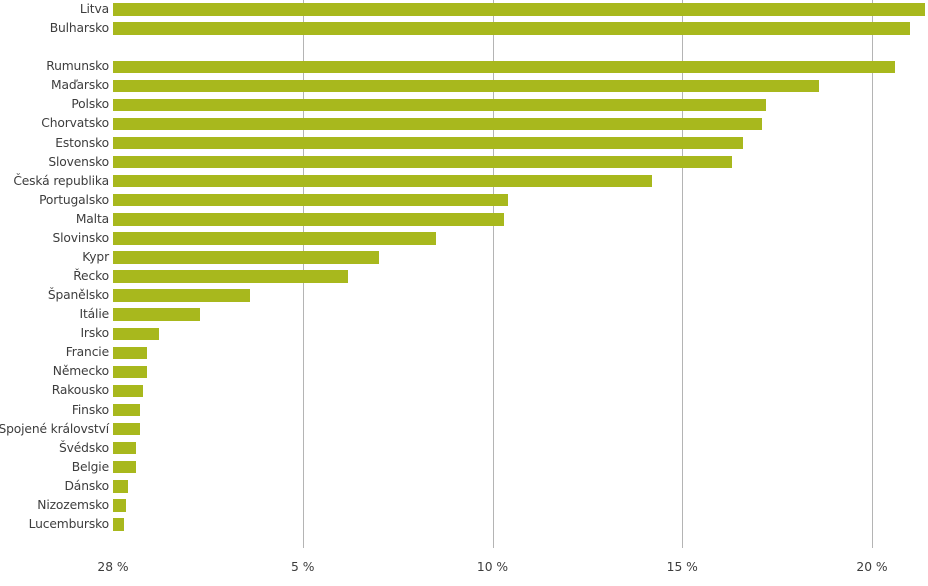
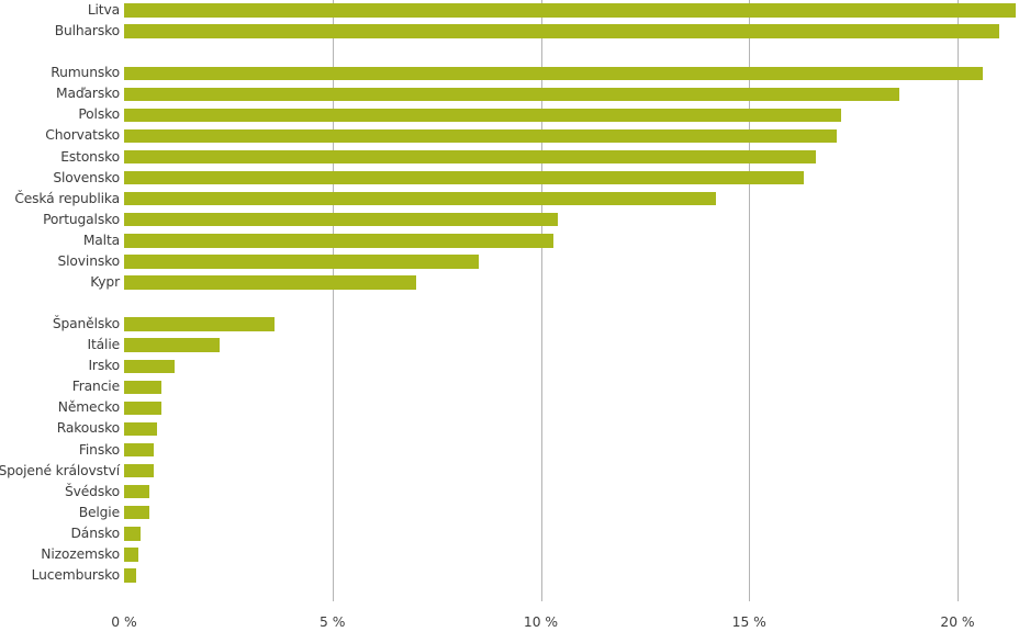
  Litva
  Bulharsko
  Rumunsko
  Maďarsko
  Polsko
  Chorvatsko
  Estonsko
  Slovensko
  Česká republika
  Portugalsko
  Malta
  Slovinsko
  Kypr
- Řecko
  Španělsko
  Itálie
  Irsko
  Francie
  Německo
  Rakousko
  Finsko
  Spojené království
  Švédsko
  Belgie
  Dánsko
  Nizozemsko
  Lucembursko
- 28 %
+ 0 %
  5 %
  10 %
  15 %
  20 %
